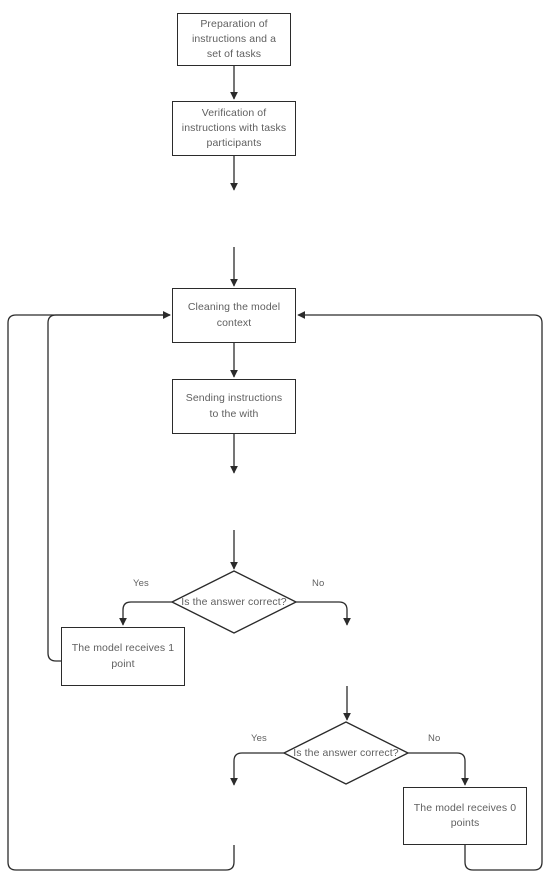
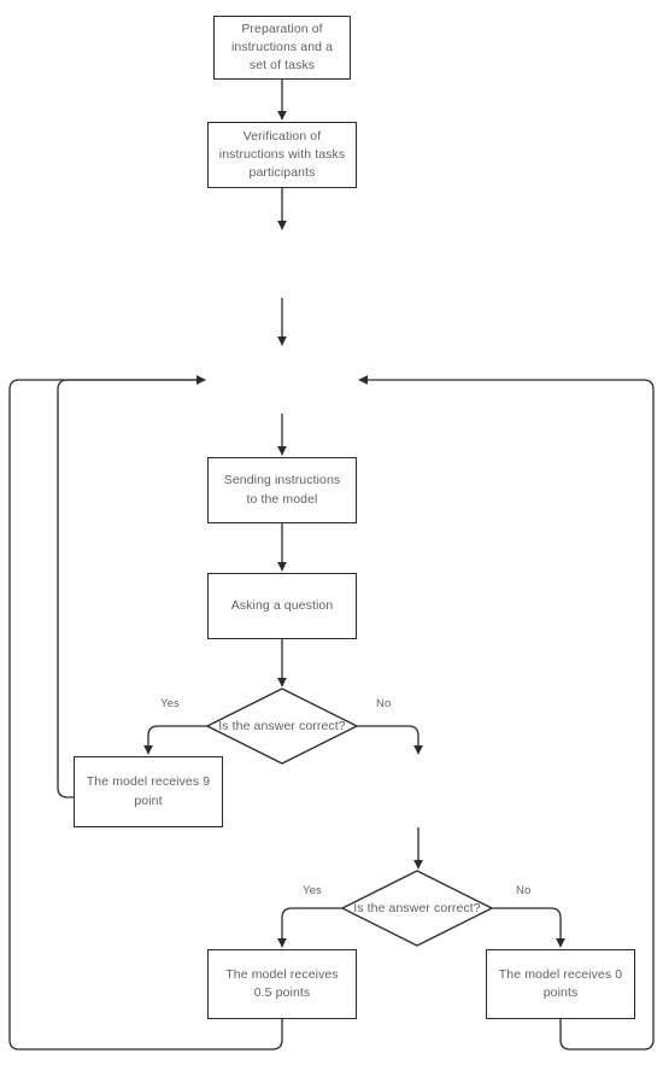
  Preparation of instructions and a set of tasks
  Verification of instructions with tasks participants
- Cleaning the model context
- Sending instructions to the with
+ Sending instructions to the model
+ Asking a question
  Is the answer correct?
- The model receives 1 point
+ The model receives 9 point
  Is the answer correct?
+ The model receives 0.5 points
  The model receives 0 points
  Yes
  No
  Yes
  No
